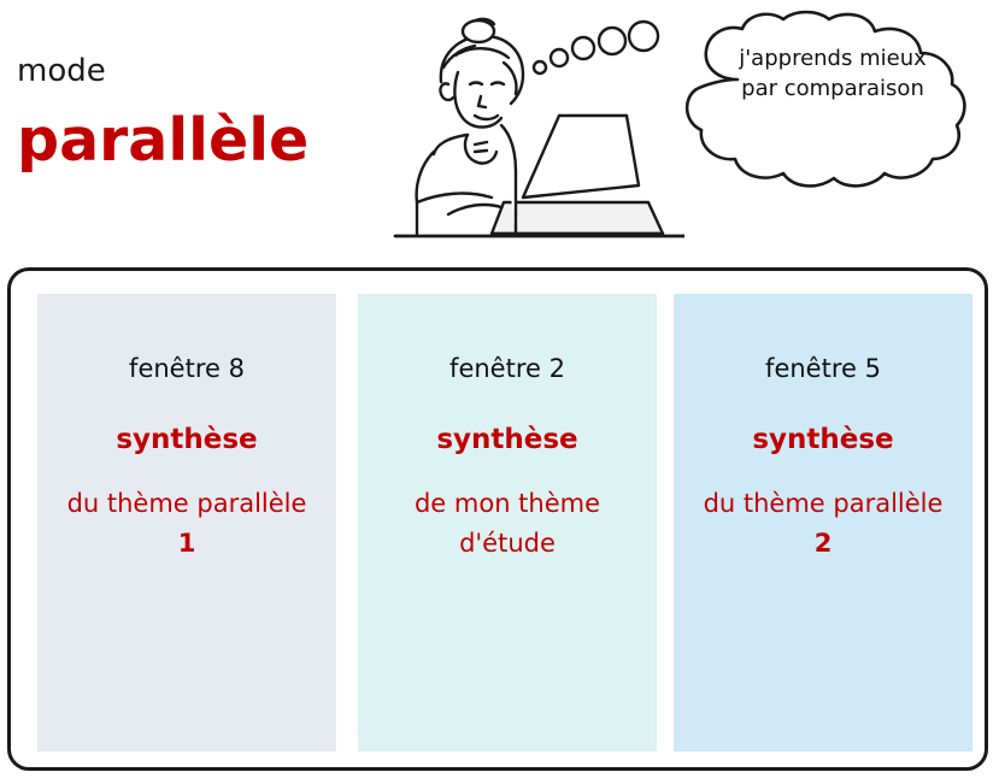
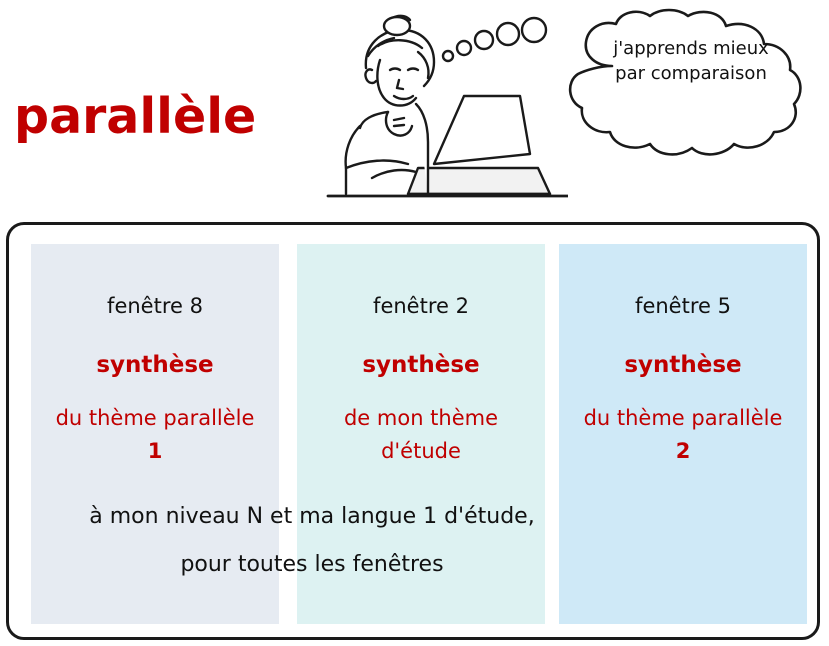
- mode
  parallèle
  j'apprends mieux par comparaison
  fenêtre 8
  synthèse
  du thème parallèle
  1
  fenêtre 2
  synthèse
  de mon thème
  d'étude
  fenêtre 5
  synthèse
  du thème parallèle
  2
+ à mon niveau N et ma langue 1 d'étude,
+ pour toutes les fenêtres
